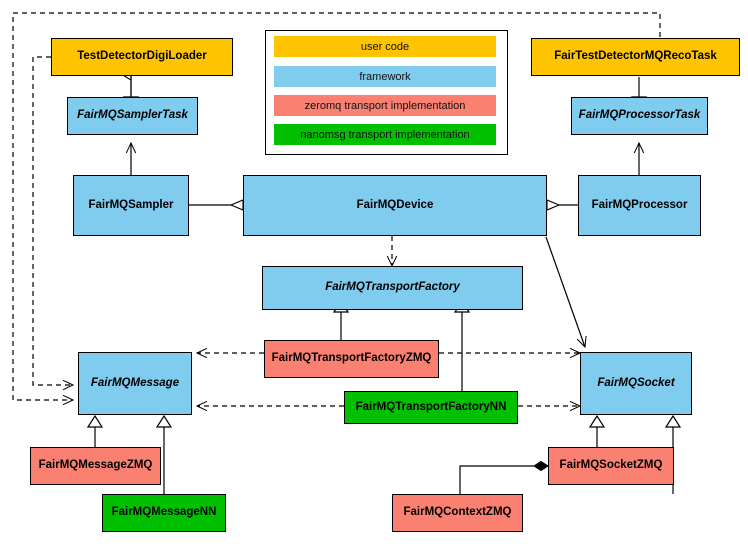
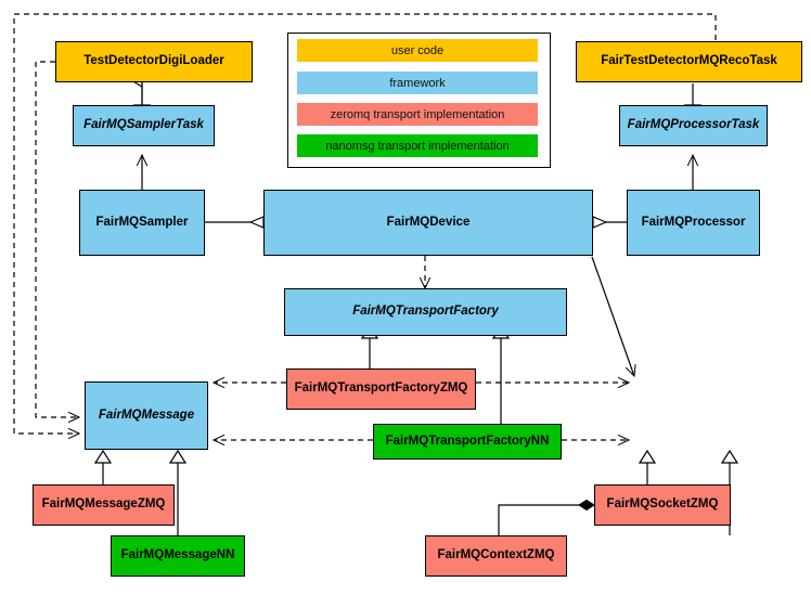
  user code
  framework
  zeromq transport implementation
  nanomsg transport implementation
  TestDetectorDigiLoader
  FairMQSamplerTask
  FairMQSampler
  FairMQDevice
  FairMQProcessor
  FairMQProcessorTask
  FairTestDetectorMQRecoTask
  FairMQTransportFactory
  FairMQTransportFactoryZMQ
  FairMQTransportFactoryNN
  FairMQMessage
  FairMQMessageZMQ
  FairMQMessageNN
- FairMQSocket
  FairMQSocketZMQ
  FairMQContextZMQ
